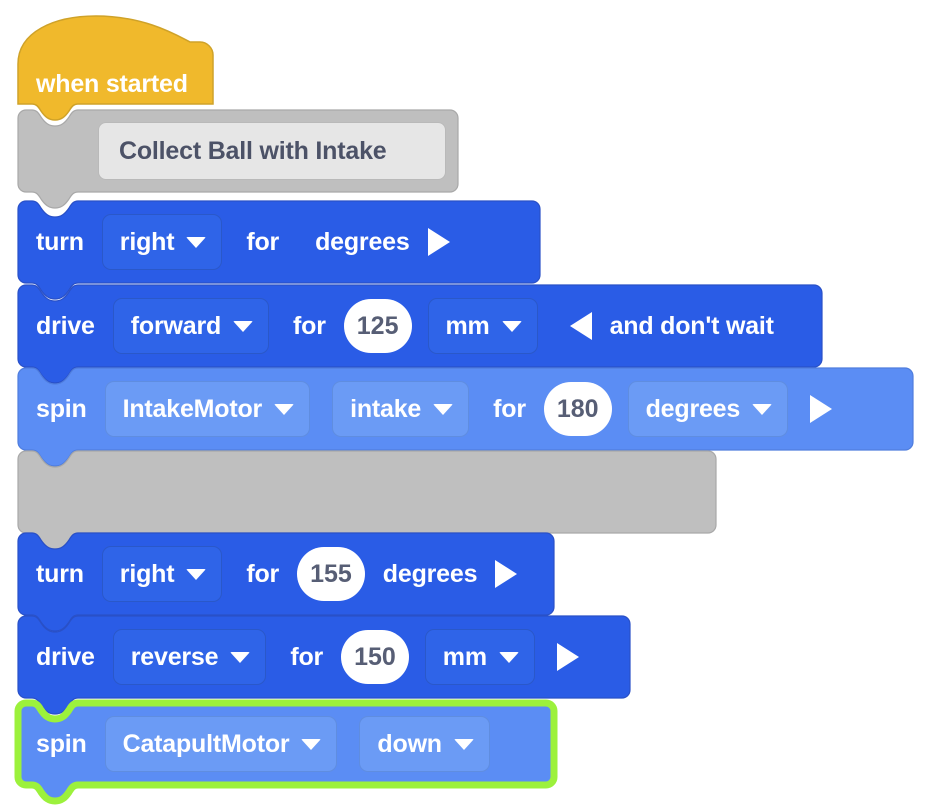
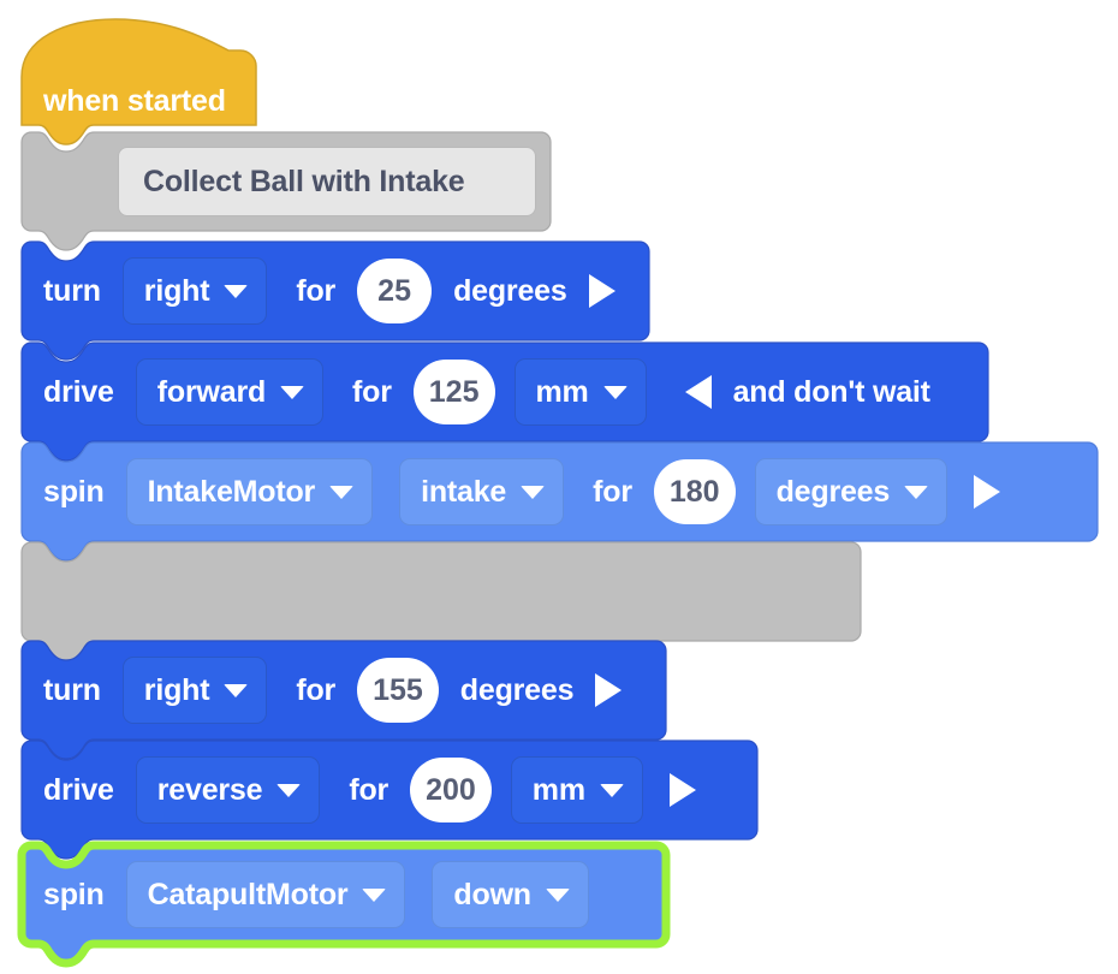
  when started
  Collect Ball with Intake
  turn
  right
  for
+ 25
  degrees
  drive
  forward
  for
  125
  mm
  and don't wait
  spin
  IntakeMotor
  intake
  for
  180
  degrees
  turn
  right
  for
  155
  degrees
  drive
  reverse
  for
- 150
+ 200
  mm
  spin
  CatapultMotor
  down
